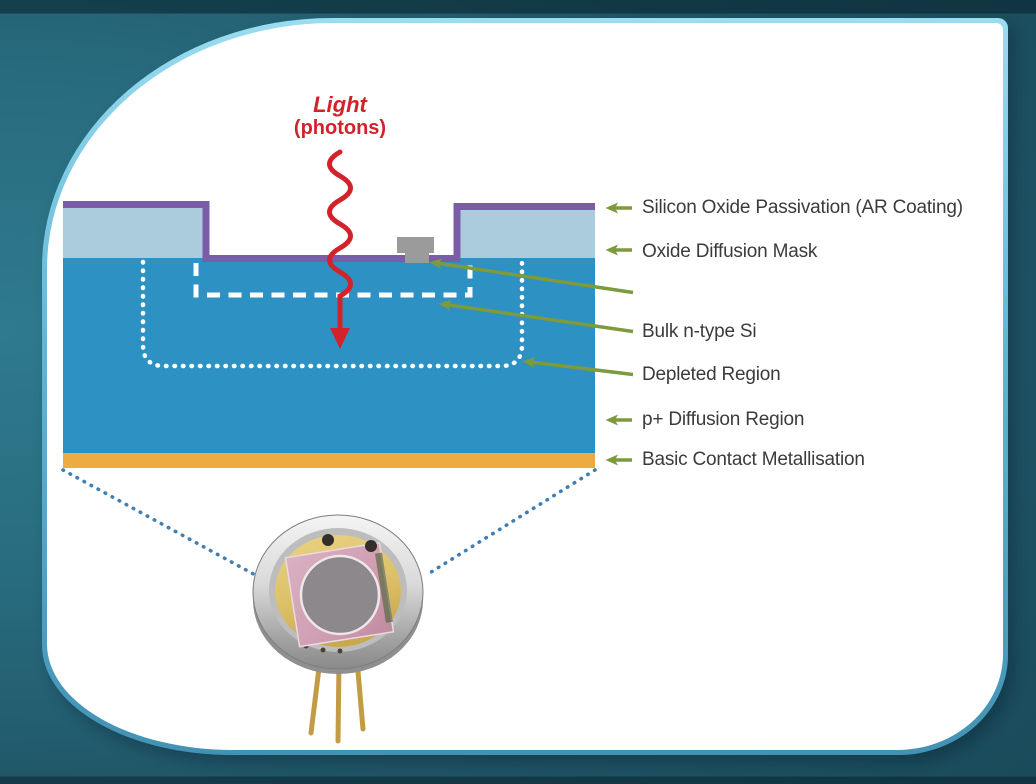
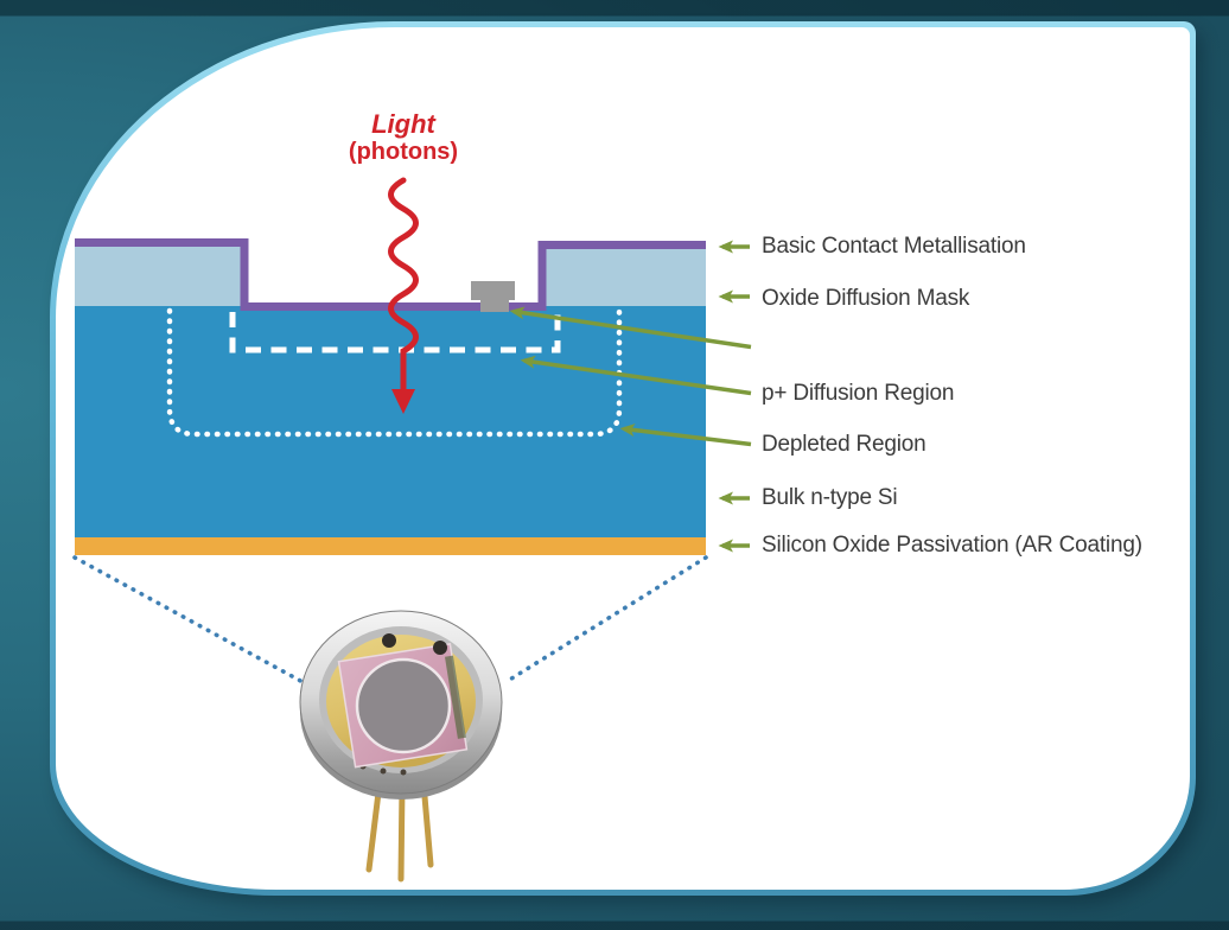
  Light
  (photons)
- Silicon Oxide Passivation (AR Coating)
+ Basic Contact Metallisation
  Oxide Diffusion Mask
- Bulk n-type Si
+ p+ Diffusion Region
  Depleted Region
- p+ Diffusion Region
+ Bulk n-type Si
- Basic Contact Metallisation
+ Silicon Oxide Passivation (AR Coating)
